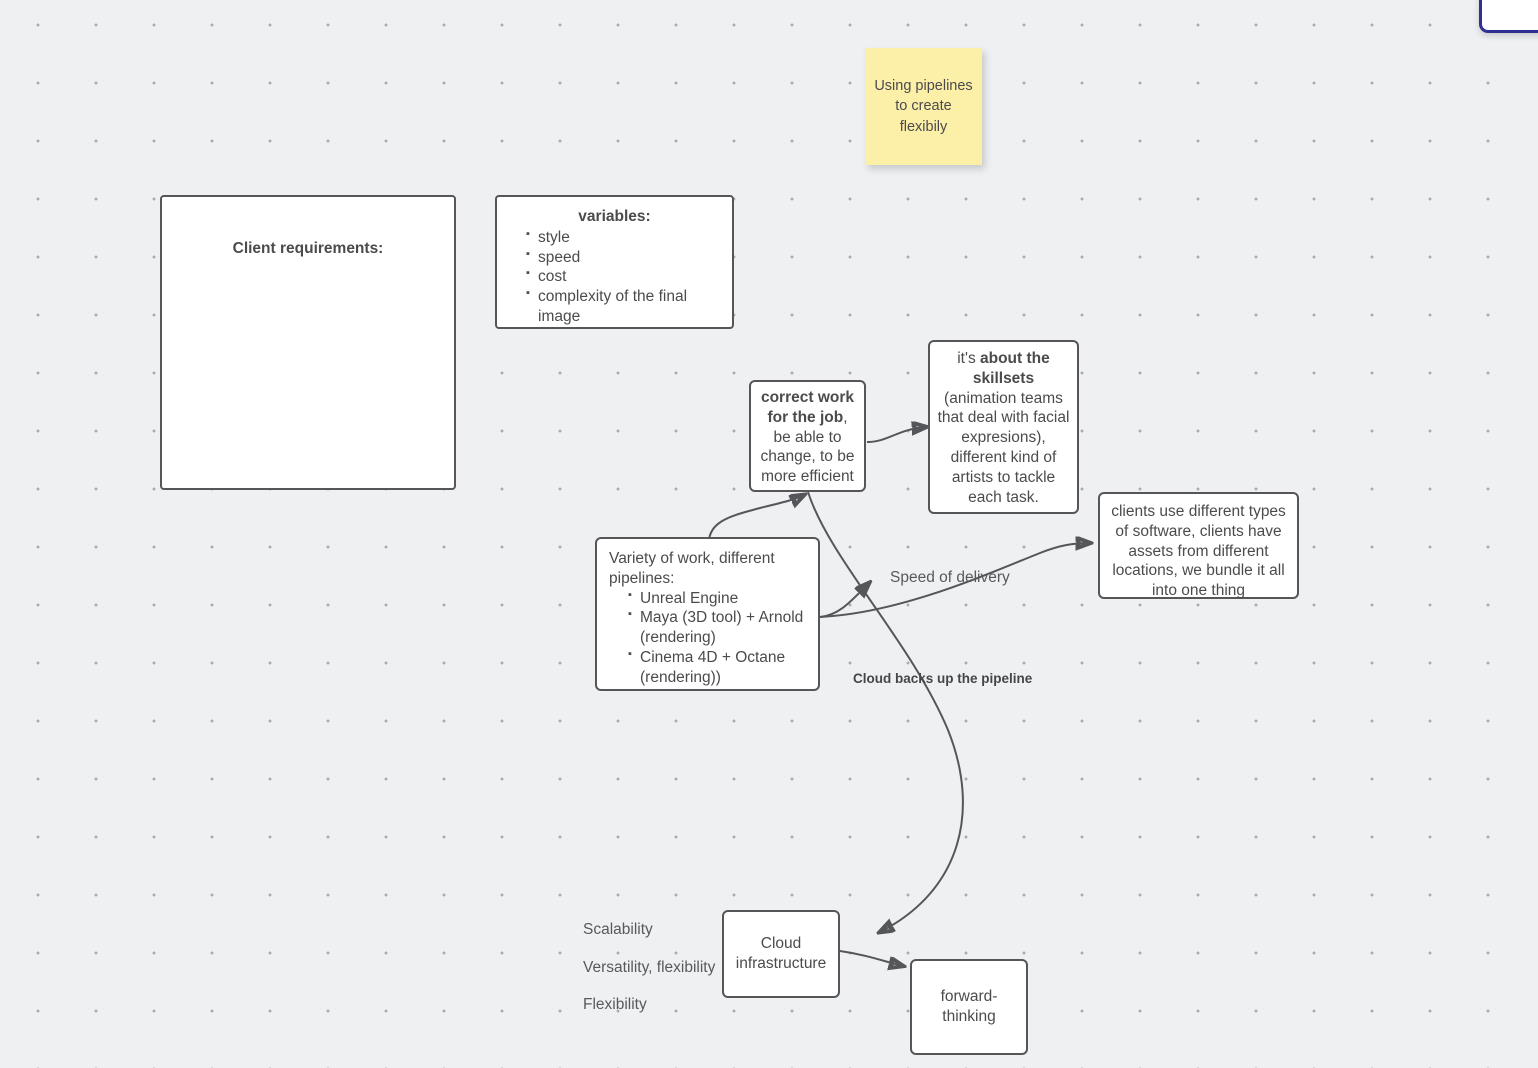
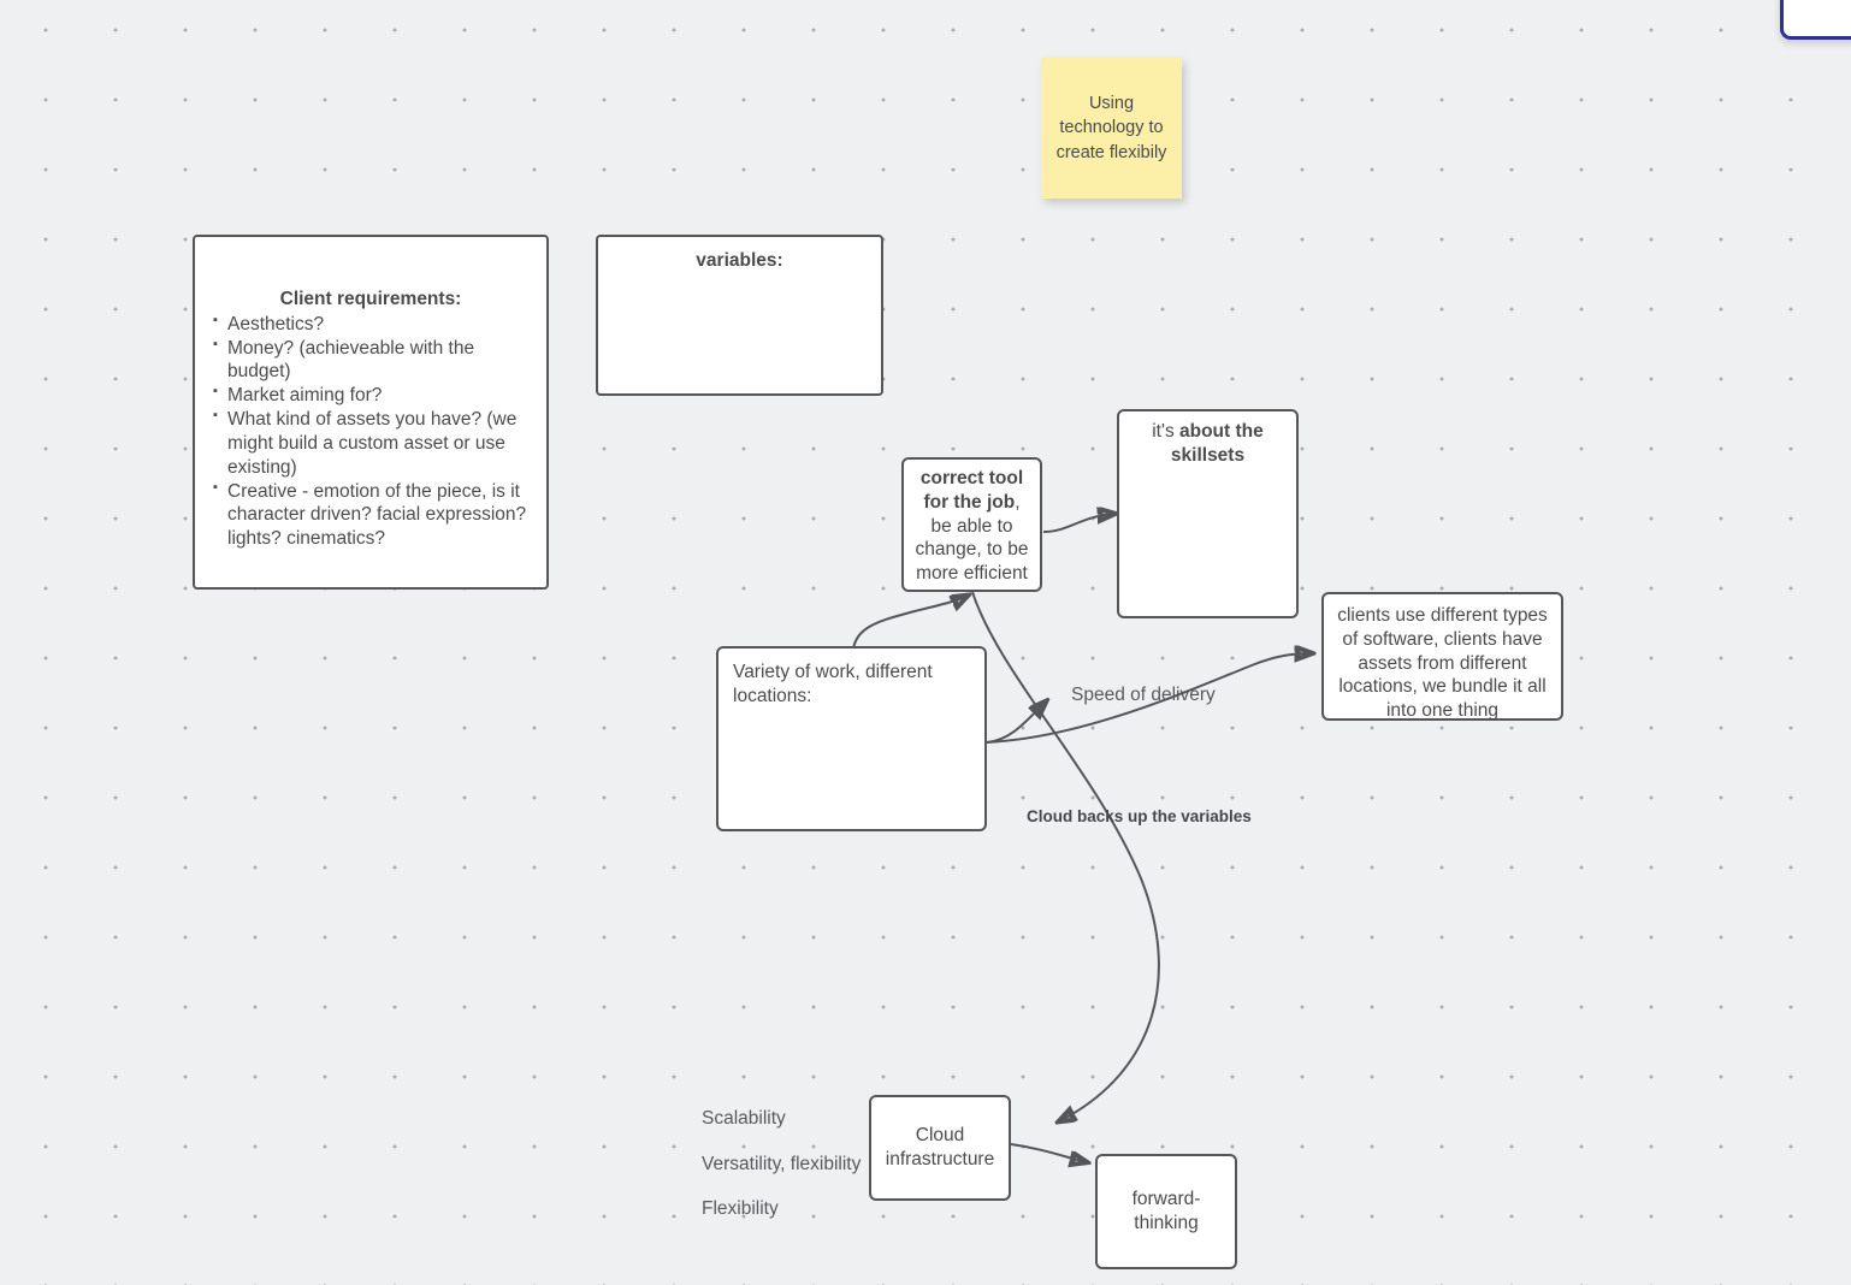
- Using pipelines to create flexibily
+ Using technology to create flexibily
  Client requirements:
+ Aesthetics?
+ Money? (achieveable with the budget)
+ Market aiming for?
+ What kind of assets you have? (we might build a custom asset or use existing)
+ Creative - emotion of the piece, is it character driven? facial expression? lights? cinematics?
  variables:
- style
- speed
- cost
- complexity of the final image
- correct work for the job, be able to change, to be more efficient
+ correct tool for the job, be able to change, to be more efficient
  it's about the skillsets
- (animation teams that deal with facial expresions), different kind of artists to tackle each task.
  clients use different types of software, clients have assets from different locations, we bundle it all into one thing
- Variety of work, different pipelines:
+ Variety of work, different locations:
- Unreal Engine
- Maya (3D tool) + Arnold (rendering)
- Cinema 4D + Octane (rendering))
  Cloud infrastructure
  forward-thinking
  Speed of delivery
- Cloud backs up the pipeline
+ Cloud backs up the variables
  Scalability
  Versatility, flexibility
  Flexibility
